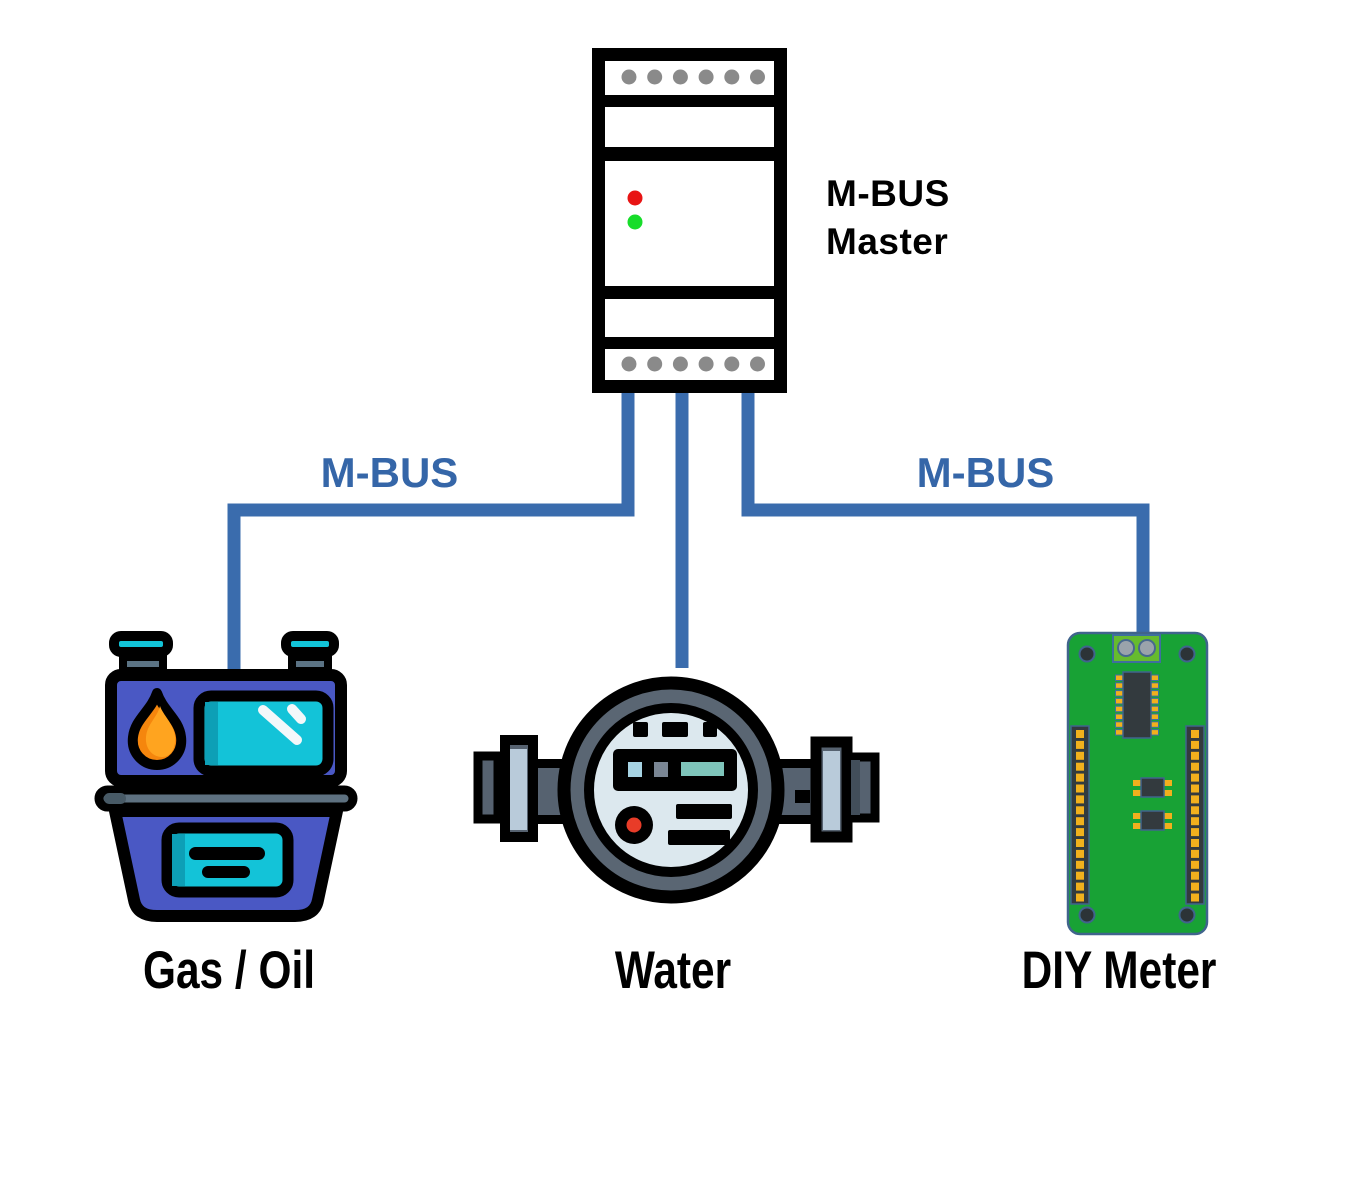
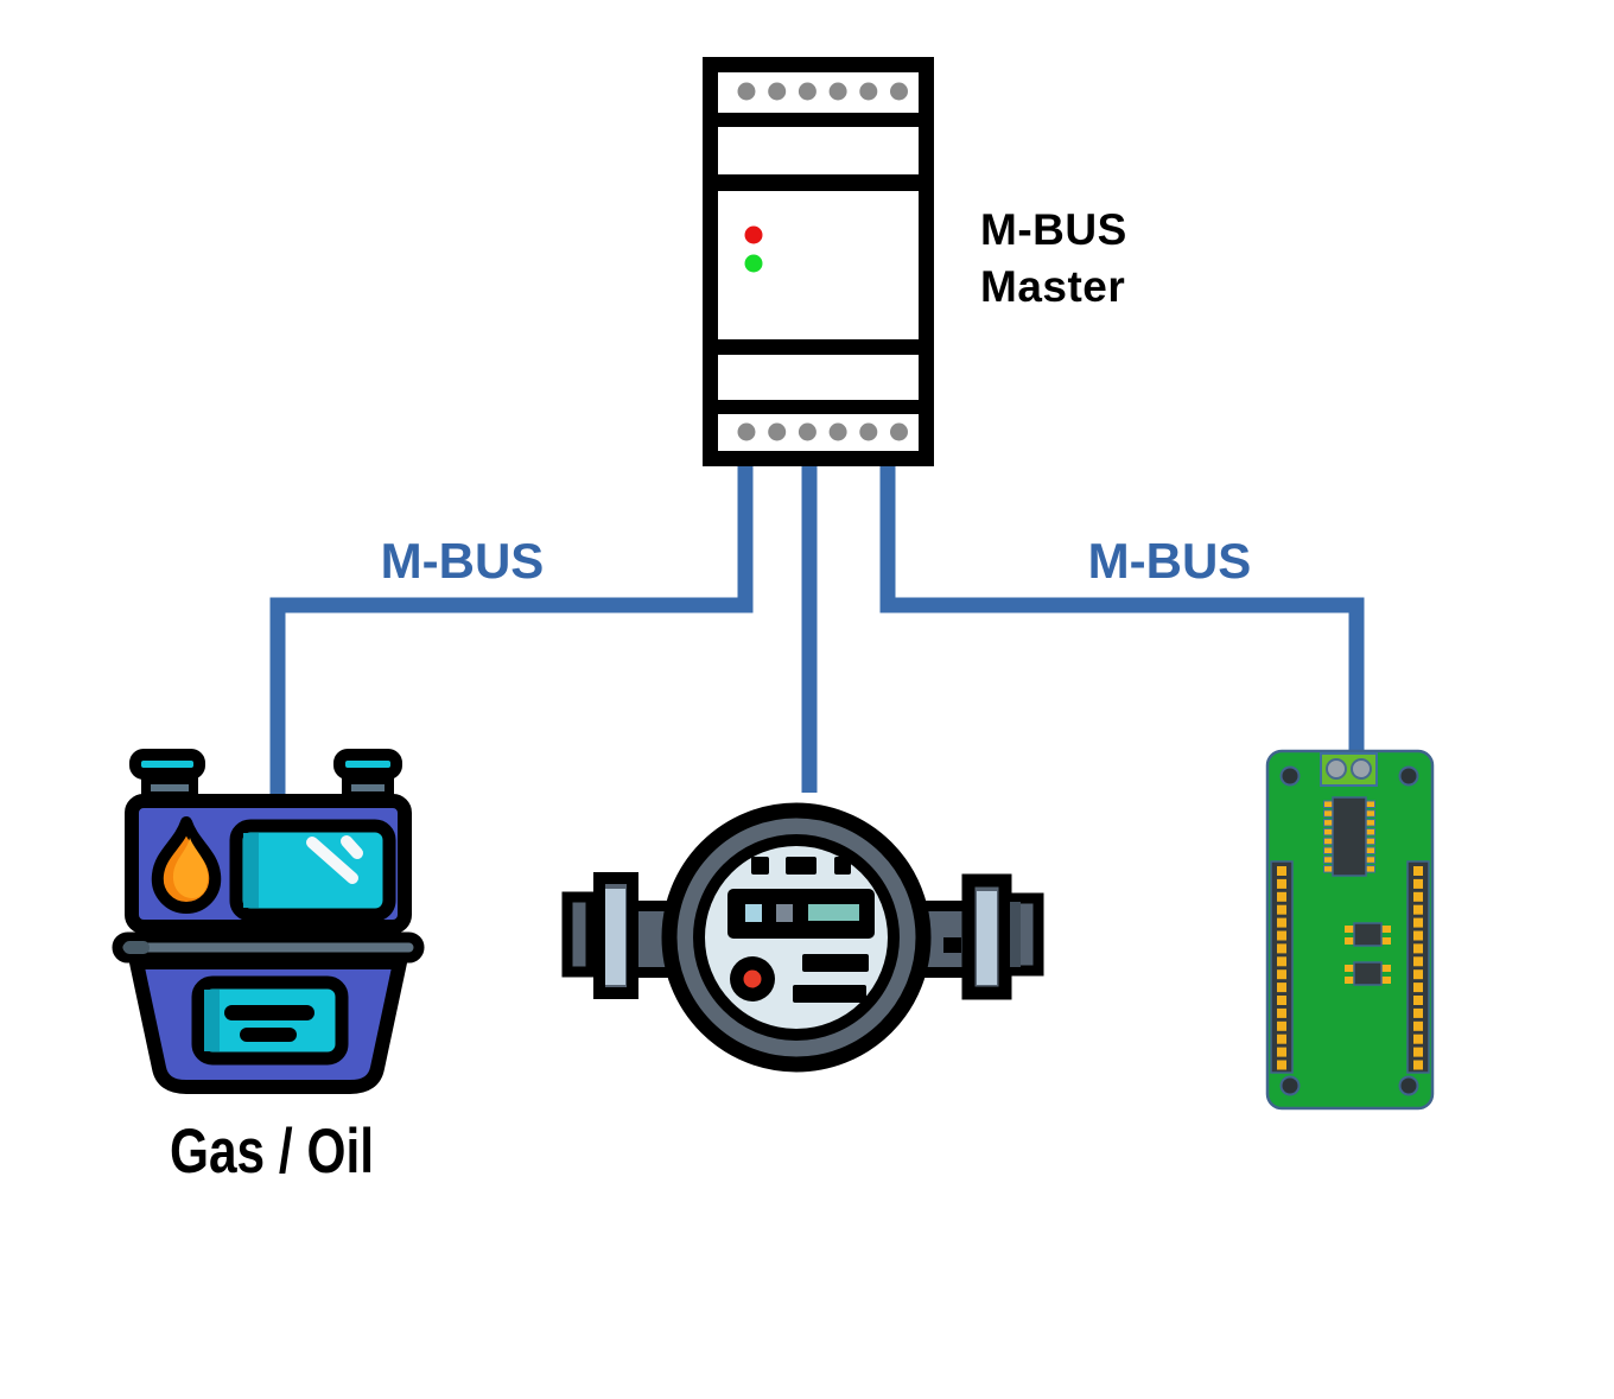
  M-BUS
  Master
  M-BUS
  M-BUS
  Gas / Oil
- Water
- DIY Meter
